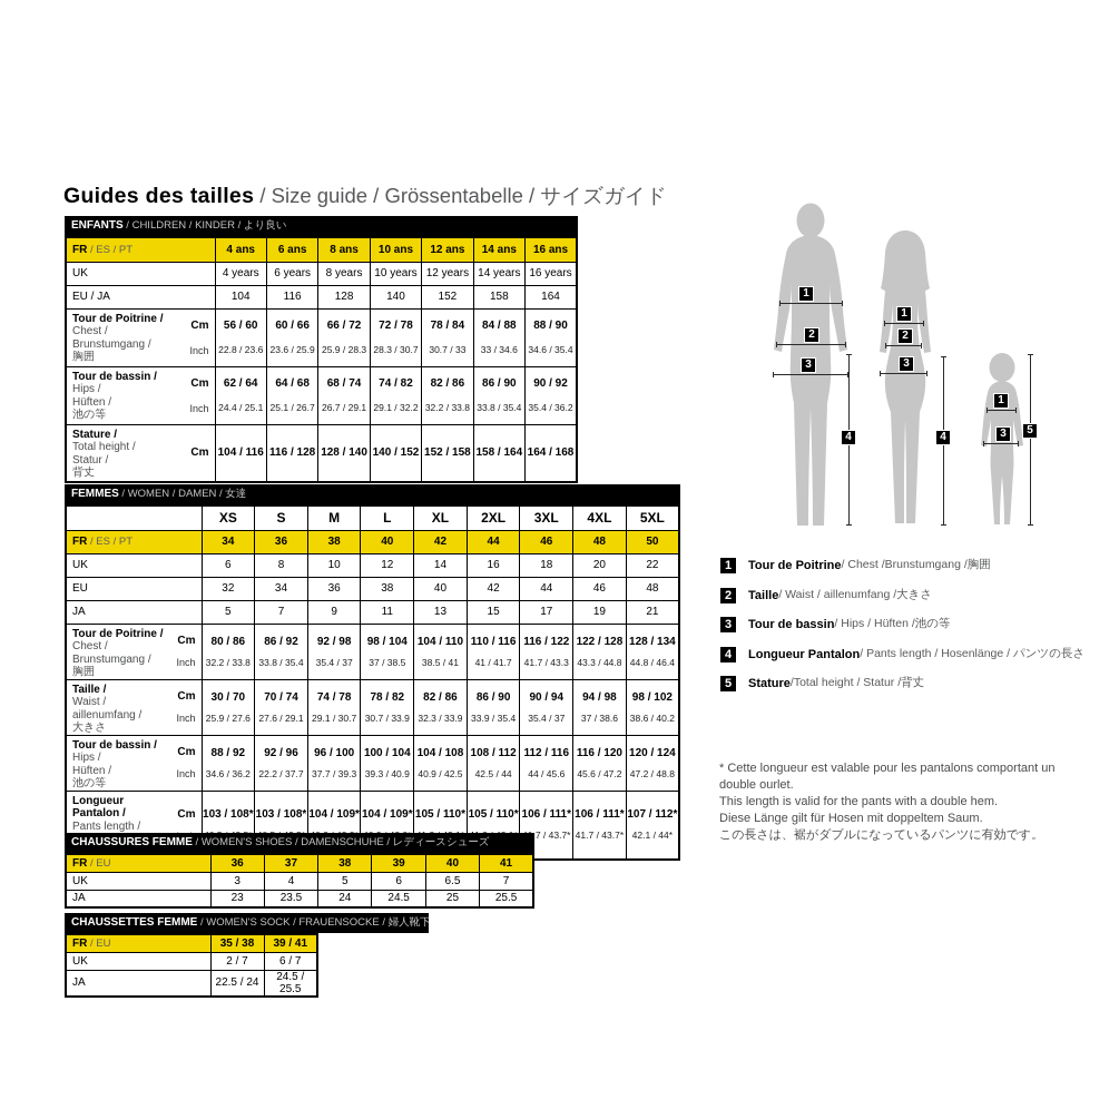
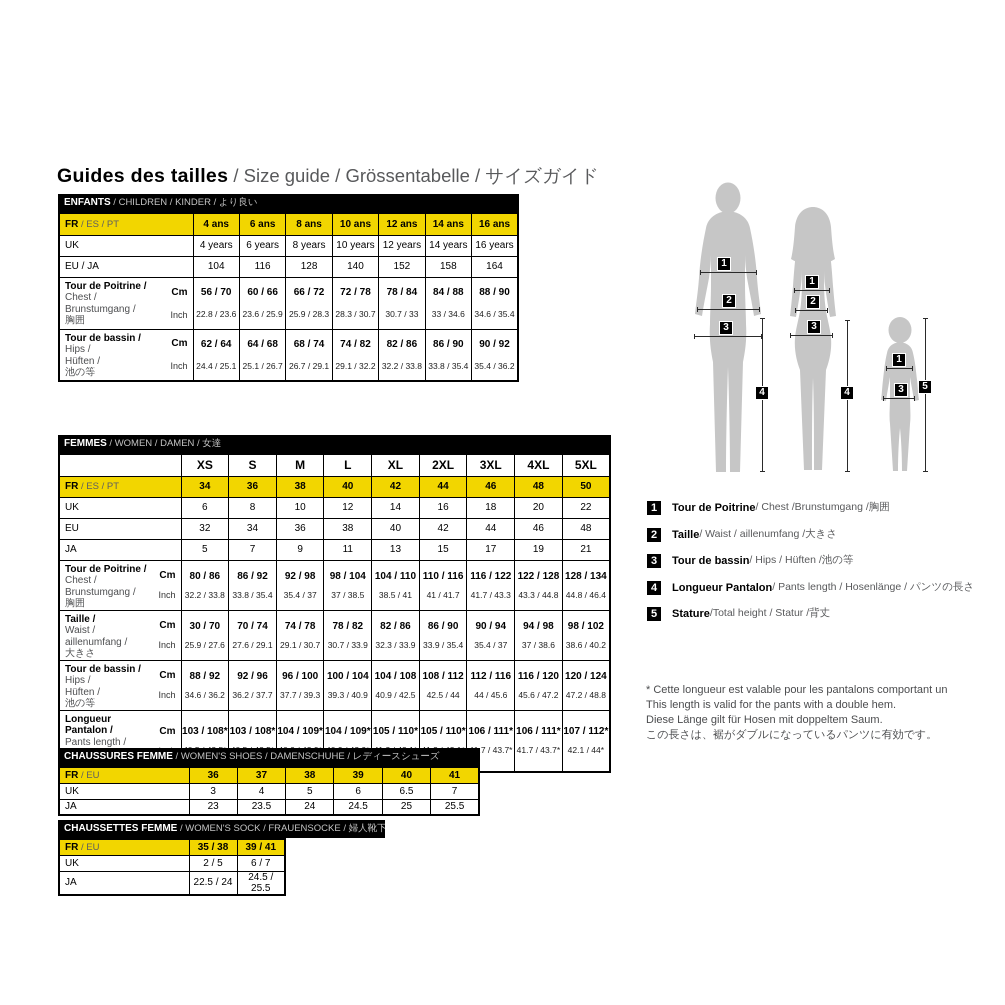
  Guides des tailles / Size guide / Grössentabelle / サイズガイド
  ENFANTS / CHILDREN / KINDER / より良い
  FR / ES / PT	4 ans	6 ans	8 ans	10 ans	12 ans	14 ans	16 ans
  UK	4 years	6 years	8 years	10 years	12 years	14 years	16 years
  EU / JA	104	116	128	140	152	158	164
- Tour de Poitrine /Chest /Brunstumgang /胸囲	CmInch	56 / 6022.8 / 23.6	60 / 6623.6 / 25.9	66 / 7225.9 / 28.3	72 / 7828.3 / 30.7	78 / 8430.7 / 33	84 / 8833 / 34.6	88 / 9034.6 / 35.4
+ Tour de Poitrine /Chest /Brunstumgang /胸囲	CmInch	56 / 7022.8 / 23.6	60 / 6623.6 / 25.9	66 / 7225.9 / 28.3	72 / 7828.3 / 30.7	78 / 8430.7 / 33	84 / 8833 / 34.6	88 / 9034.6 / 35.4
  Tour de bassin /Hips /Hüften /池の等	CmInch	62 / 6424.4 / 25.1	64 / 6825.1 / 26.7	68 / 7426.7 / 29.1	74 / 8229.1 / 32.2	82 / 8632.2 / 33.8	86 / 9033.8 / 35.4	90 / 9235.4 / 36.2
- Stature /Total height /Statur /背丈	Cm	104 / 116	116 / 128	128 / 140	140 / 152	152 / 158	158 / 164	164 / 168
  FEMMES / WOMEN / DAMEN / 女達
  	XS	S	M	L	XL	2XL	3XL	4XL	5XL
  FR / ES / PT	34	36	38	40	42	44	46	48	50
  UK	6	8	10	12	14	16	18	20	22
  EU	32	34	36	38	40	42	44	46	48
  JA	5	7	9	11	13	15	17	19	21
  Tour de Poitrine /Chest /Brunstumgang /胸囲	CmInch	80 / 8632.2 / 33.8	86 / 9233.8 / 35.4	92 / 9835.4 / 37	98 / 10437 / 38.5	104 / 11038.5 / 41	110 / 11641 / 41.7	116 / 12241.7 / 43.3	122 / 12843.3 / 44.8	128 / 13444.8 / 46.4
  Taille /Waist /aillenumfang /大きさ	CmInch	30 / 7025.9 / 27.6	70 / 7427.6 / 29.1	74 / 7829.1 / 30.7	78 / 8230.7 / 33.9	82 / 8632.3 / 33.9	86 / 9033.9 / 35.4	90 / 9435.4 / 37	94 / 9837 / 38.6	98 / 10238.6 / 40.2
- Tour de bassin /Hips /Hüften /池の等	CmInch	88 / 9234.6 / 36.2	92 / 9622.2 / 37.7	96 / 10037.7 / 39.3	100 / 10439.3 / 40.9	104 / 10840.9 / 42.5	108 / 11242.5 / 44	112 / 11644 / 45.6	116 / 12045.6 / 47.2	120 / 12447.2 / 48.8
+ Tour de bassin /Hips /Hüften /池の等	CmInch	88 / 9234.6 / 36.2	92 / 9636.2 / 37.7	96 / 10037.7 / 39.3	100 / 10439.3 / 40.9	104 / 10840.9 / 42.5	108 / 11242.5 / 44	112 / 11644 / 45.6	116 / 12045.6 / 47.2	120 / 12447.2 / 48.8
  CHAUSSURES FEMME / WOMEN'S SHOES / DAMENSCHUHE / レディースシューズ
  FR / EU	36	37	38	39	40	41
  UK	3	4	5	6	6.5	7
  JA	23	23.5	24	24.5	25	25.5
  CHAUSSETTES FEMME / WOMEN'S SOCK / FRAUENSOCKE / 婦人靴下
  FR / EU	35 / 38	39 / 41
- UK	2 / 7	6 / 7
+ UK	2 / 5	6 / 7
  JA	22.5 / 24	24.5 / 25.5
  1
  2
  3
  4
  1
  2
  3
  4
  1
  3
  5
  1
  Tour de Poitrine
  / Chest /Brunstumgang /胸囲
  2
  Taille
  / Waist / aillenumfang /大きさ
  3
  Tour de bassin
  / Hips / Hüften /池の等
  4
  Longueur Pantalon
  / Pants length / Hosenlänge / パンツの長さ
  5
  Stature
  /Total height / Statur /背丈
  * Cette longueur est valable pour les pantalons comportant un
- double ourlet.
  This length is valid for the pants with a double hem.
  Diese Länge gilt für Hosen mit doppeltem Saum.
  この長さは、裾がダブルになっているパンツに有効です。
